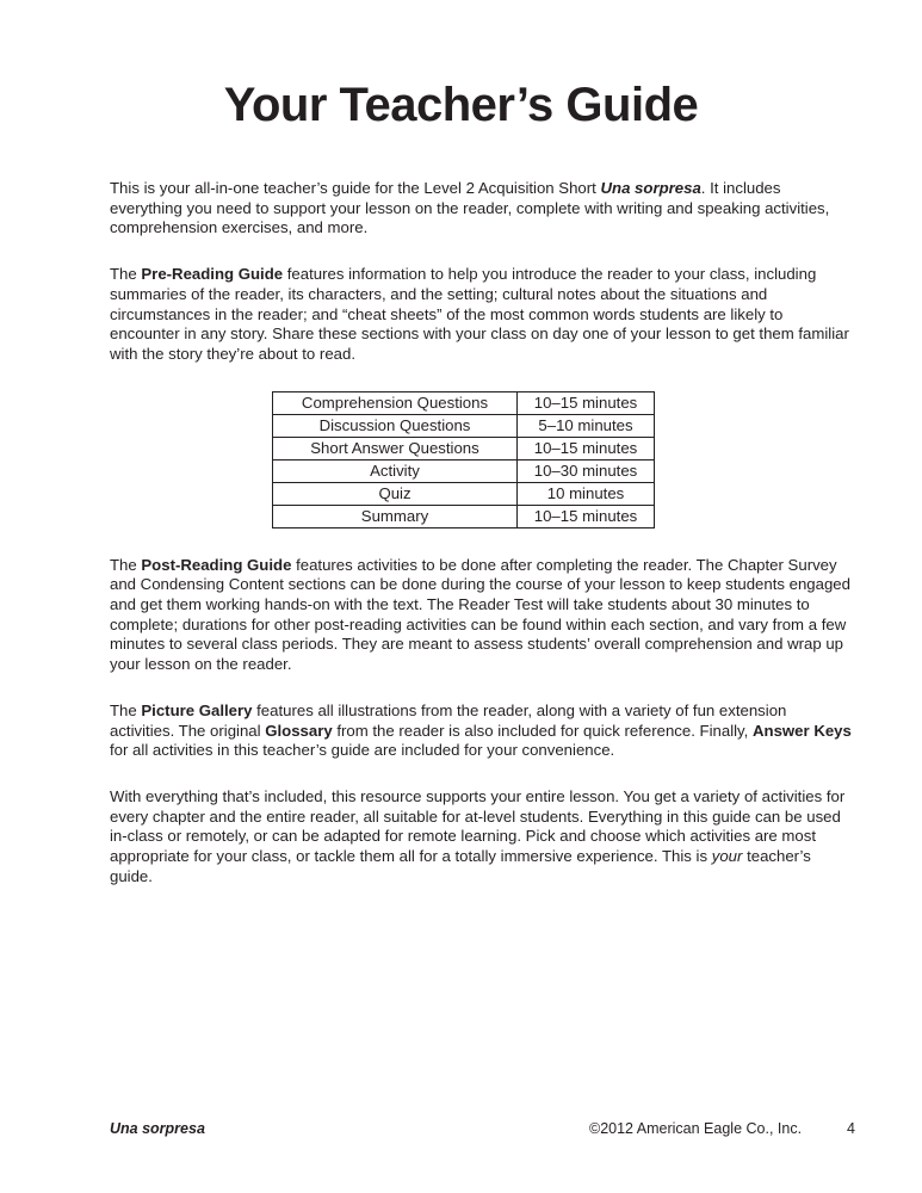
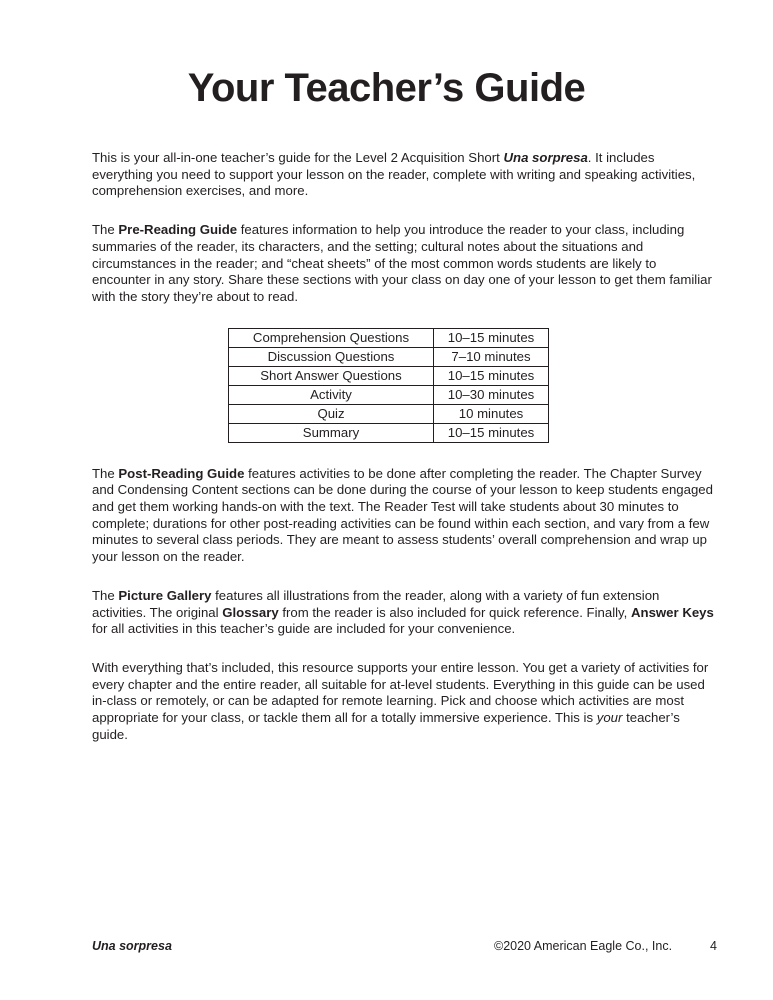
  Your Teacher’s Guide
  This is your all-in-one teacher’s guide for the Level 2 Acquisition Short Una sorpresa. It includes everything you need to support your lesson on the reader, complete with writing and speaking activities, comprehension exercises, and more.
  The Pre-Reading Guide features information to help you introduce the reader to your class, including summaries of the reader, its characters, and the setting; cultural notes about the situations and circumstances in the reader; and “cheat sheets” of the most common words students are likely to encounter in any story. Share these sections with your class on day one of your lesson to get them familiar with the story they’re about to read.
  Comprehension Questions	10–15 minutes
- Discussion Questions	5–10 minutes
+ Discussion Questions	7–10 minutes
  Short Answer Questions	10–15 minutes
  Activity	10–30 minutes
  Quiz	10 minutes
  Summary	10–15 minutes
  The Post-Reading Guide features activities to be done after completing the reader. The Chapter Survey and Condensing Content sections can be done during the course of your lesson to keep students engaged and get them working hands-on with the text. The Reader Test will take students about 30 minutes to complete; durations for other post-reading activities can be found within each section, and vary from a few minutes to several class periods. They are meant to assess students’ overall comprehension and wrap up your lesson on the reader.
  The Picture Gallery features all illustrations from the reader, along with a variety of fun extension activities. The original Glossary from the reader is also included for quick reference. Finally, Answer Keys for all activities in this teacher’s guide are included for your convenience.
  With everything that’s included, this resource supports your entire lesson. You get a variety of activities for every chapter and the entire reader, all suitable for at-level students. Everything in this guide can be used in-class or remotely, or can be adapted for remote learning. Pick and choose which activities are most appropriate for your class, or tackle them all for a totally immersive experience. This is your teacher’s guide.
  Una sorpresa
- ©2012 American Eagle Co., Inc.
+ ©2020 American Eagle Co., Inc.
  4
